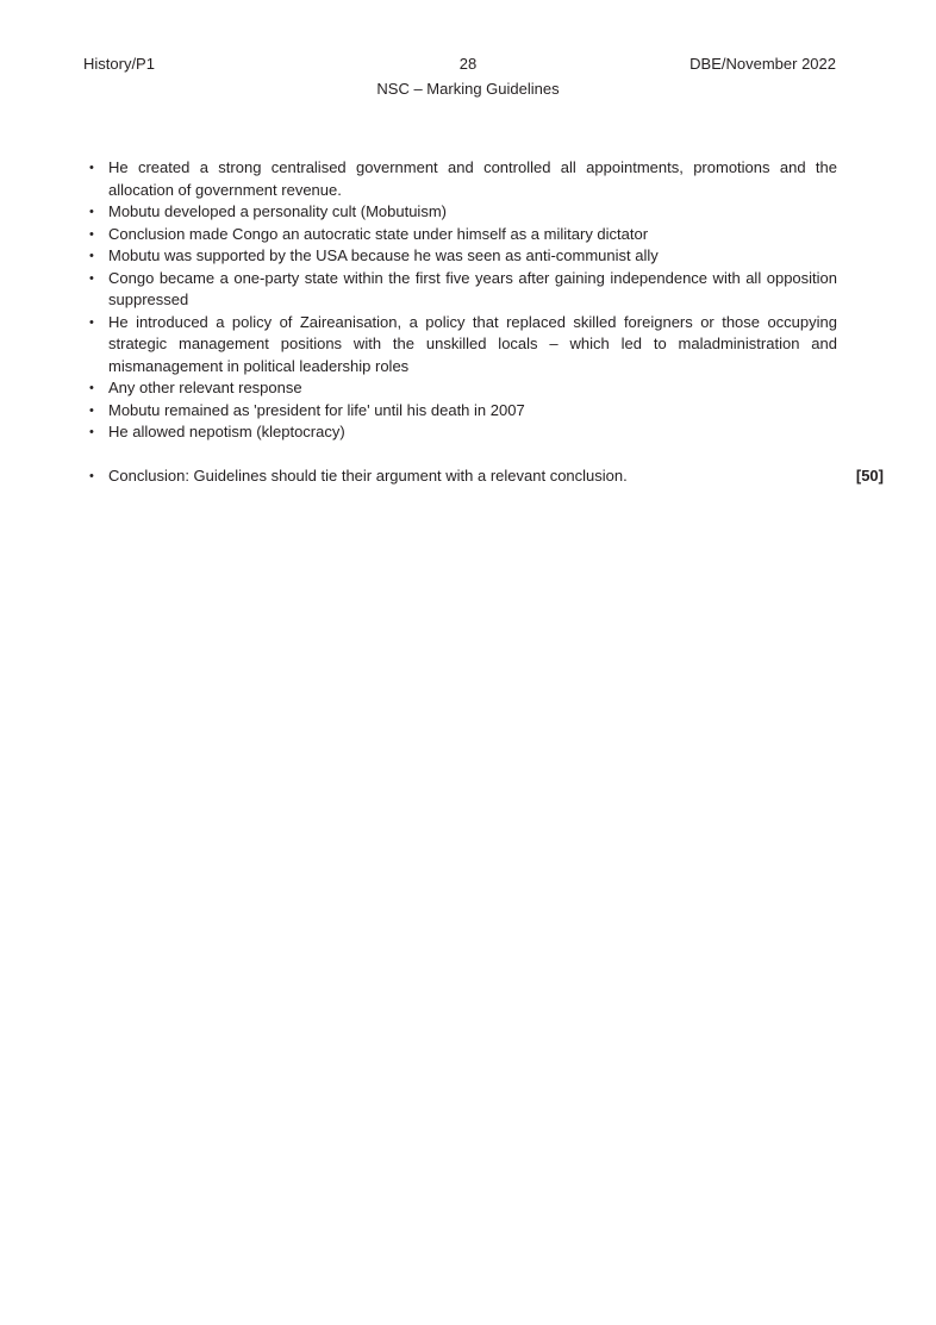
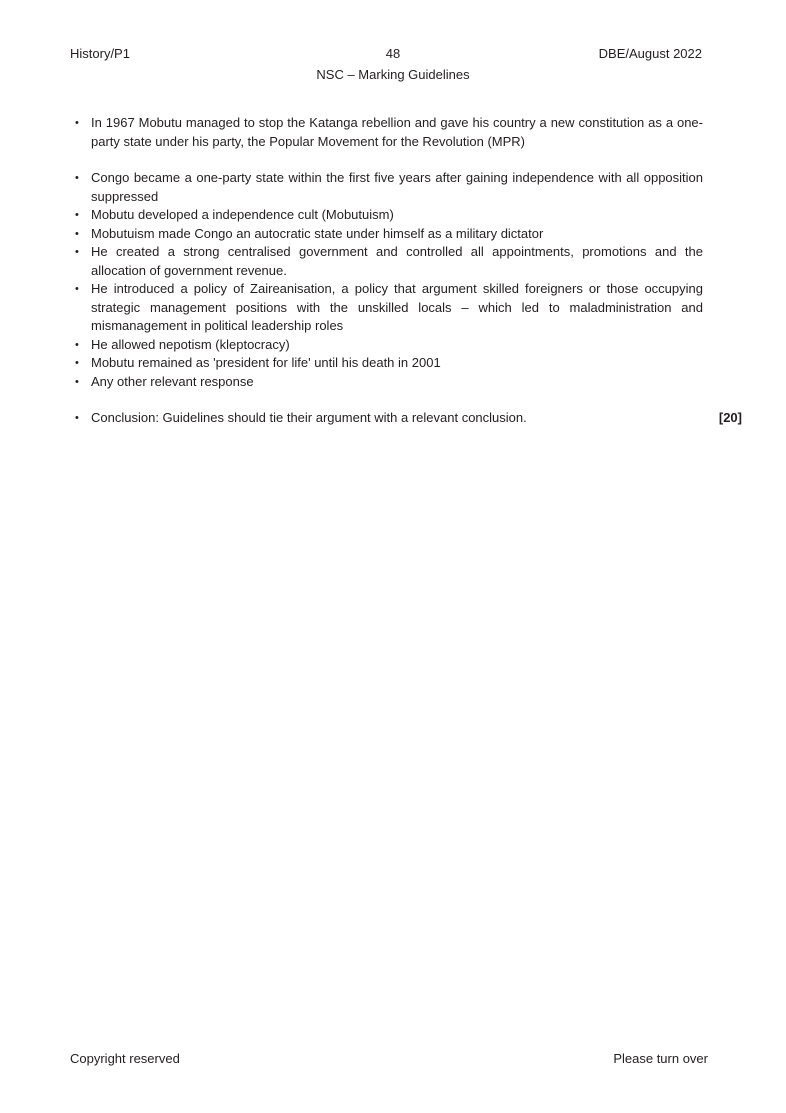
  History/P1
- 28
+ 48
- DBE/November 2022
+ DBE/August 2022
  NSC – Marking Guidelines
+ In 1967 Mobutu managed to stop the Katanga rebellion and gave his country a new constitution as a one-party state under his party, the Popular Movement for the Revolution (MPR)
- He created a strong centralised government and controlled all appointments, promotions and the allocation of government revenue.
+ Congo became a one-party state within the first five years after gaining independence with all opposition suppressed
- Mobutu developed a personality cult (Mobutuism)
+ Mobutu developed a independence cult (Mobutuism)
- Conclusion made Congo an autocratic state under himself as a military dictator
+ Mobutuism made Congo an autocratic state under himself as a military dictator
- Mobutu was supported by the USA because he was seen as anti-communist ally
- Congo became a one-party state within the first five years after gaining independence with all opposition suppressed
+ He created a strong centralised government and controlled all appointments, promotions and the allocation of government revenue.
- He introduced a policy of Zaireanisation, a policy that replaced skilled foreigners or those occupying strategic management positions with the unskilled locals – which led to maladministration and mismanagement in political leadership roles
+ He introduced a policy of Zaireanisation, a policy that argument skilled foreigners or those occupying strategic management positions with the unskilled locals – which led to maladministration and mismanagement in political leadership roles
- Any other relevant response
+ He allowed nepotism (kleptocracy)
- Mobutu remained as 'president for life' until his death in 2007
+ Mobutu remained as 'president for life' until his death in 2001
- He allowed nepotism (kleptocracy)
+ Any other relevant response
  Conclusion: Guidelines should tie their argument with a relevant conclusion.
- [50]
+ [20]
+ Copyright reserved
+ Please turn over
